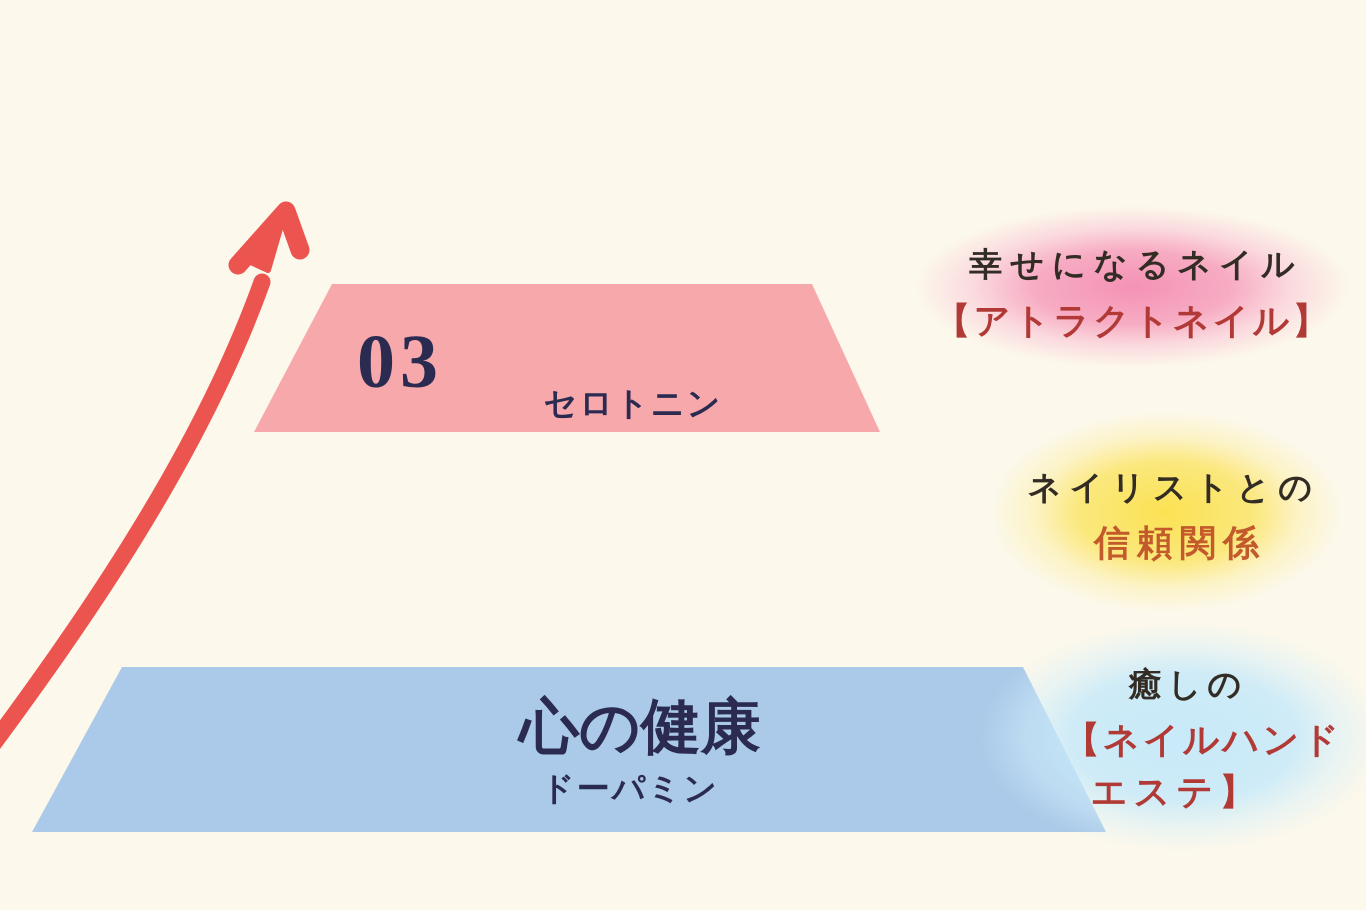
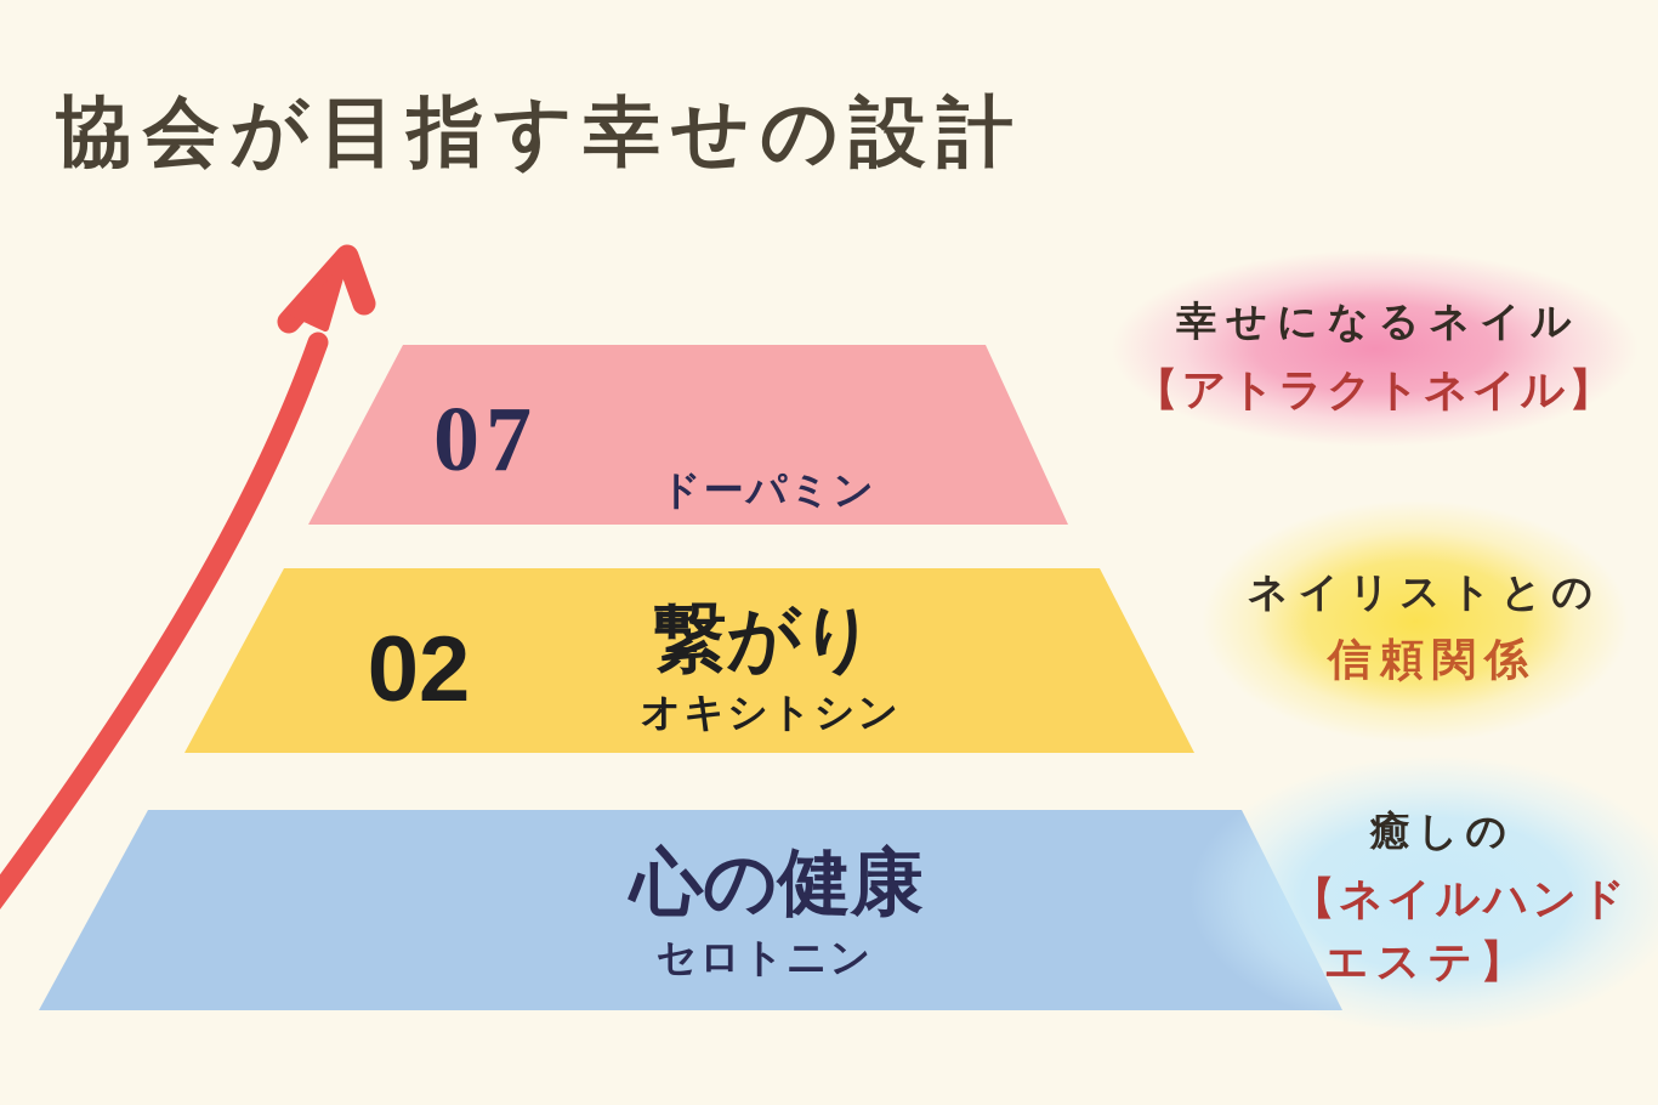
+ 協会が目指す幸せの設計
- 03
+ 07
- セロトニン
+ ドーパミン
+ 02
+ 繋がり
+ オキシトシン
  心の健康
- ドーパミン
+ セロトニン
  幸せになるネイル
  【アトラクトネイル】
  ネイリストとの
  信頼関係
  癒しの
  【ネイルハンド
  エステ】
